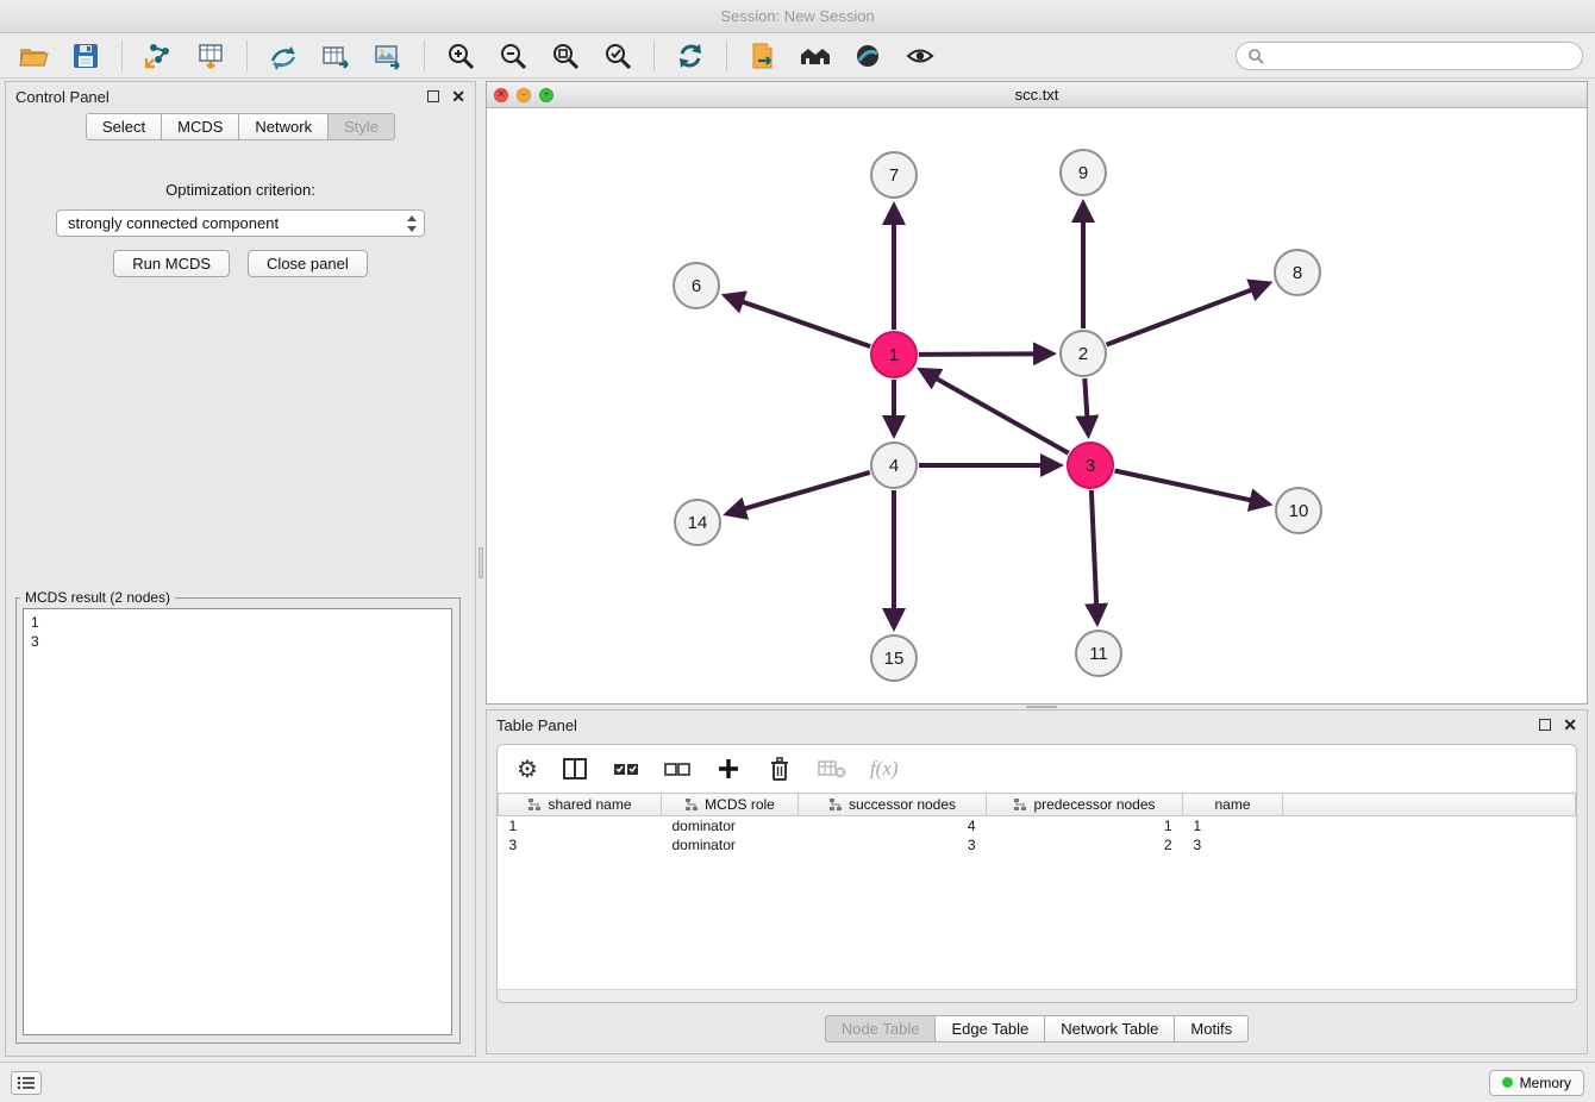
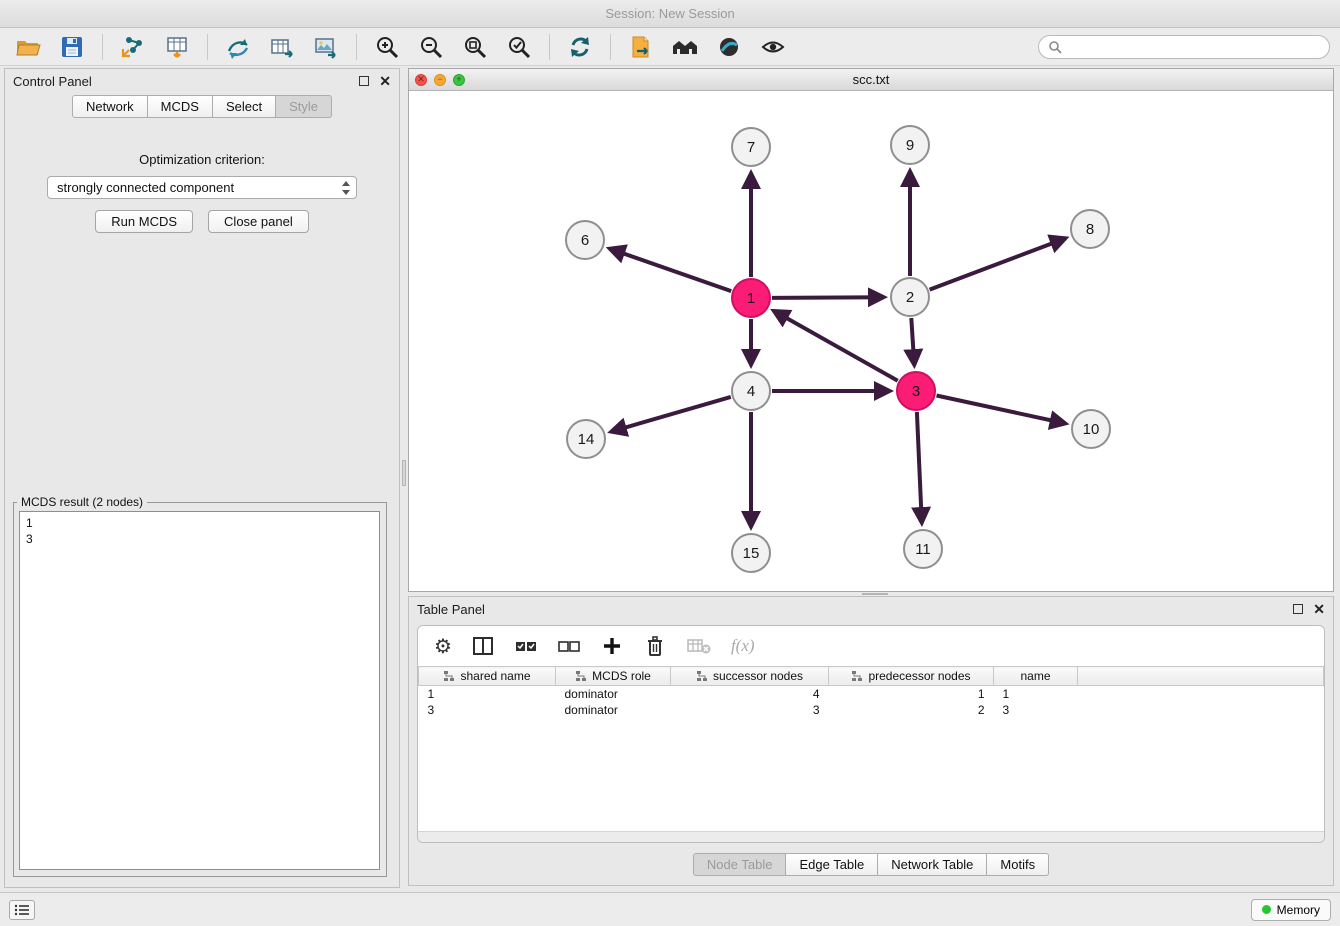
  Session: New Session
  Control Panel
  ✕
- Select
+ Network
  MCDS
- Network
+ Select
  Style
  Optimization criterion:
  strongly connected component
  Run MCDS
  Close panel
  MCDS result (2 nodes)
  1
  3
  scc.txt
  ✕
  −
  +
  7
  9
  6
  8
  1
  2
  4
  3
  14
  10
  15
  11
  Table Panel
  ✕
  ⚙
  f(x)
  shared name	MCDS role	successor nodes	predecessor nodes	name
  1	dominator	4	1	1
  3	dominator	3	2	3
  Node Table
  Edge Table
  Network Table
  Motifs
  Memory
